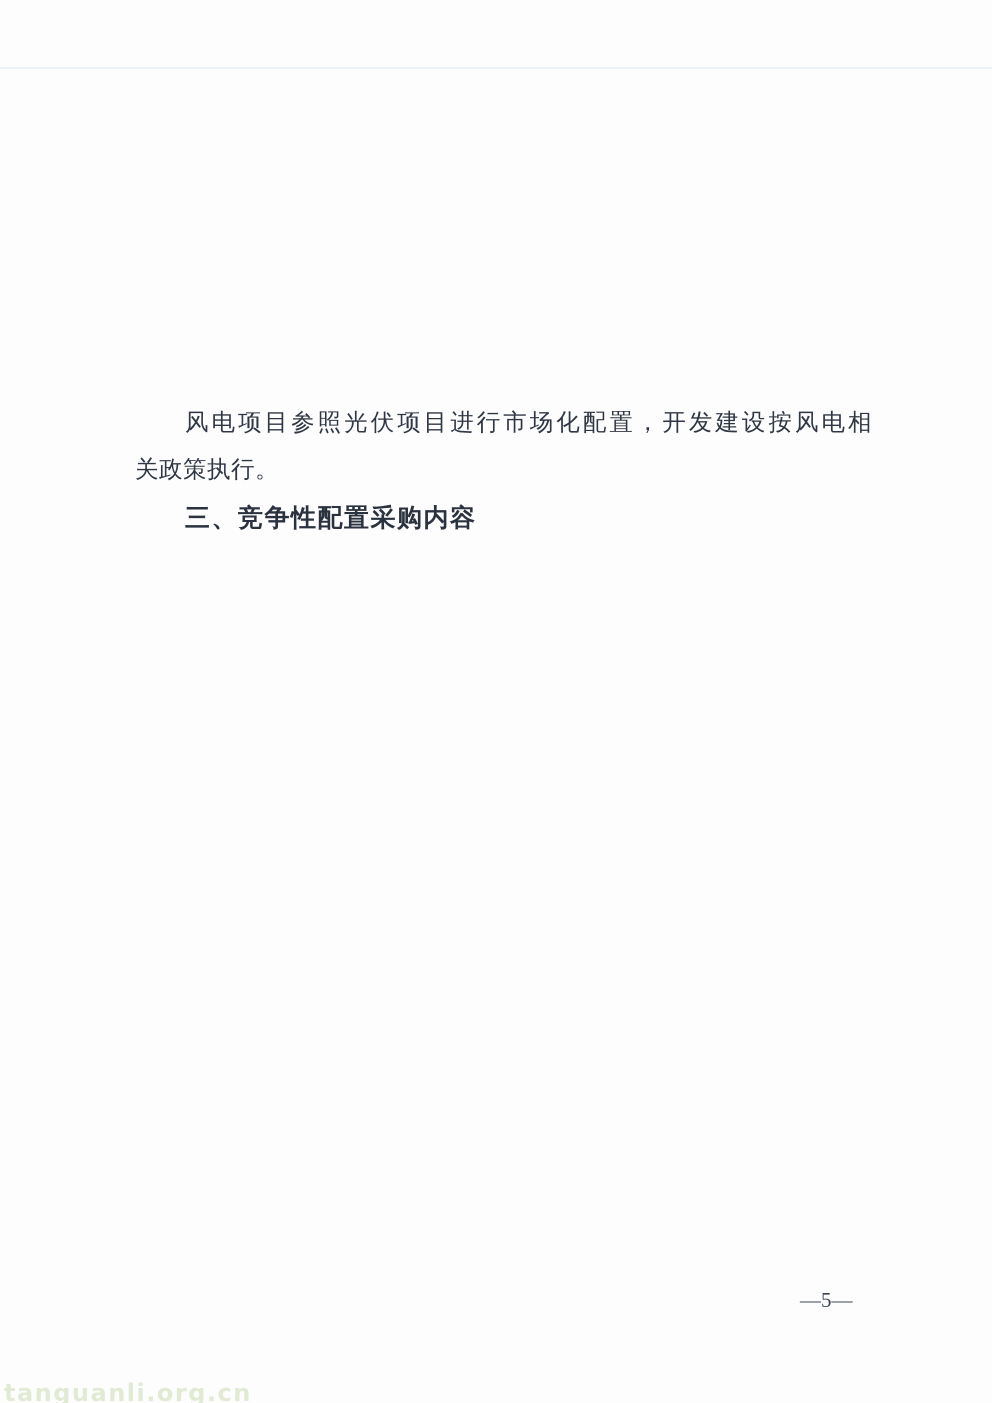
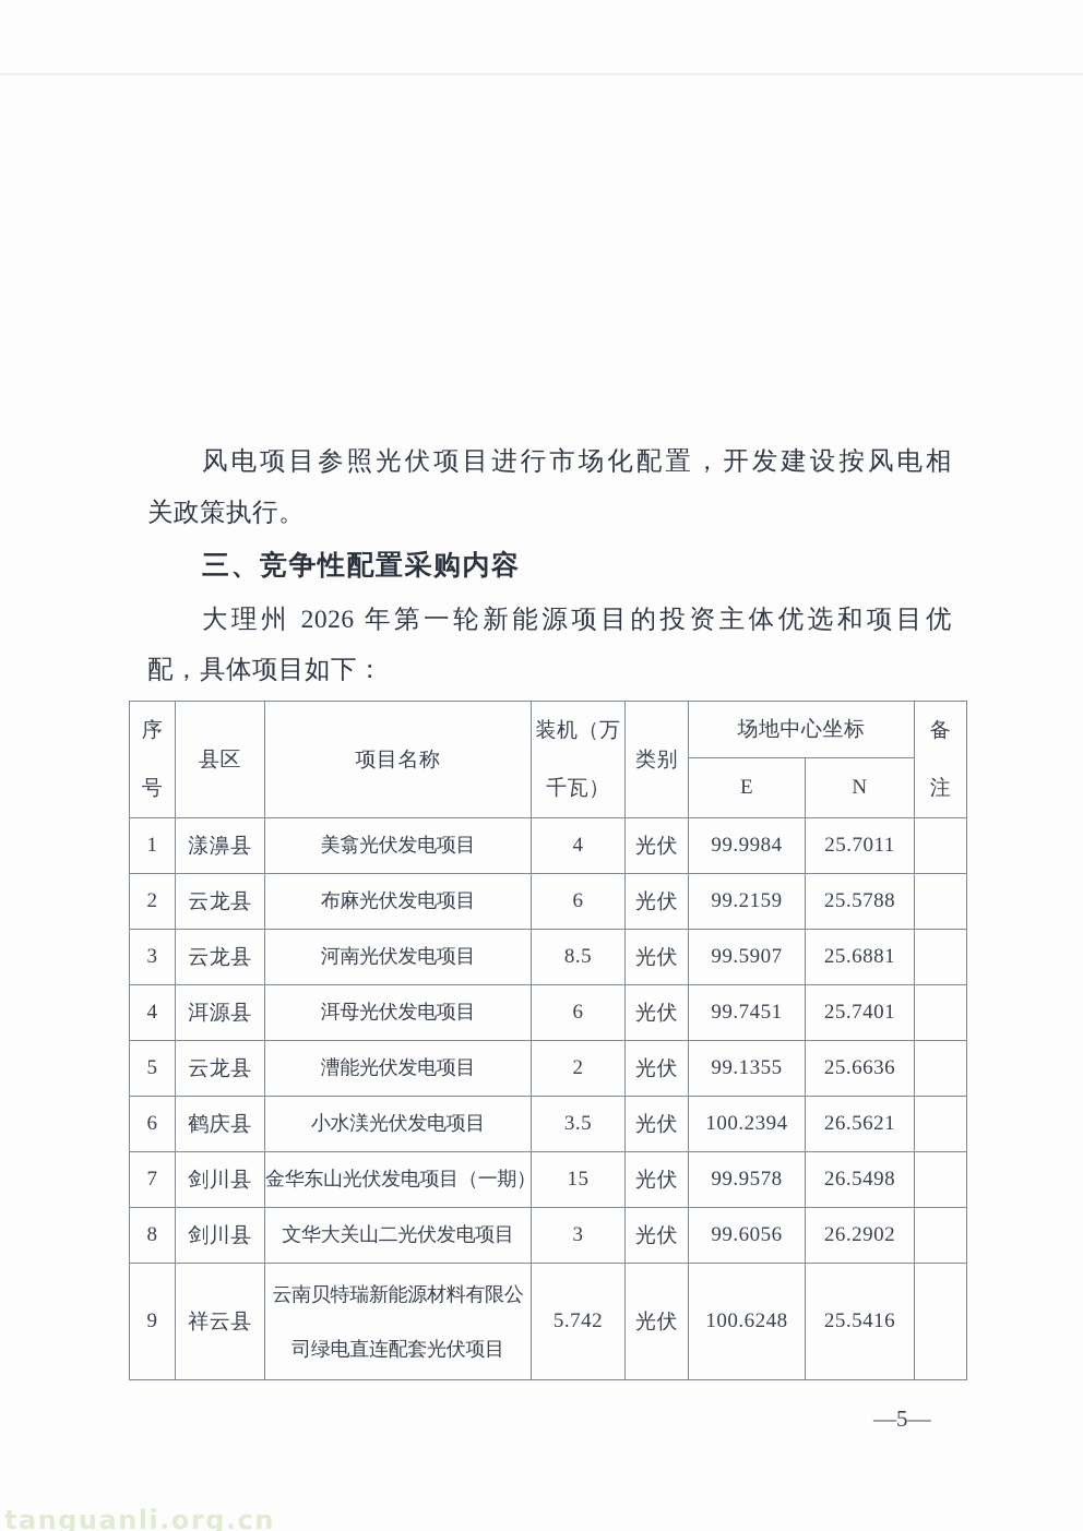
  风电项目参照光伏项目进行市场化配置，开发建设按风电相
  关政策执行。
  三、竞争性配置采购内容
+ 大理州 2026 年第一轮新能源项目的投资主体优选和项目优
+ 配，具体项目如下：
+ 序号	县区	项目名称	装机（万千瓦）	类别	场地中心坐标	备注
+ E	N
+ 1	漾濞县	美翕光伏发电项目	4	光伏	99.9984	25.7011
+ 2	云龙县	布麻光伏发电项目	6	光伏	99.2159	25.5788
+ 3	云龙县	河南光伏发电项目	8.5	光伏	99.5907	25.6881
+ 4	洱源县	洱母光伏发电项目	6	光伏	99.7451	25.7401
+ 5	云龙县	漕能光伏发电项目	2	光伏	99.1355	25.6636
+ 6	鹤庆县	小水渼光伏发电项目	3.5	光伏	100.2394	26.5621
+ 7	剑川县	金华东山光伏发电项目（一期）	15	光伏	99.9578	26.5498
+ 8	剑川县	文华大关山二光伏发电项目	3	光伏	99.6056	26.2902
+ 9	祥云县	云南贝特瑞新能源材料有限公司绿电直连配套光伏项目	5.742	光伏	100.6248	25.5416
  —5—
  tanguanli.org.cn
